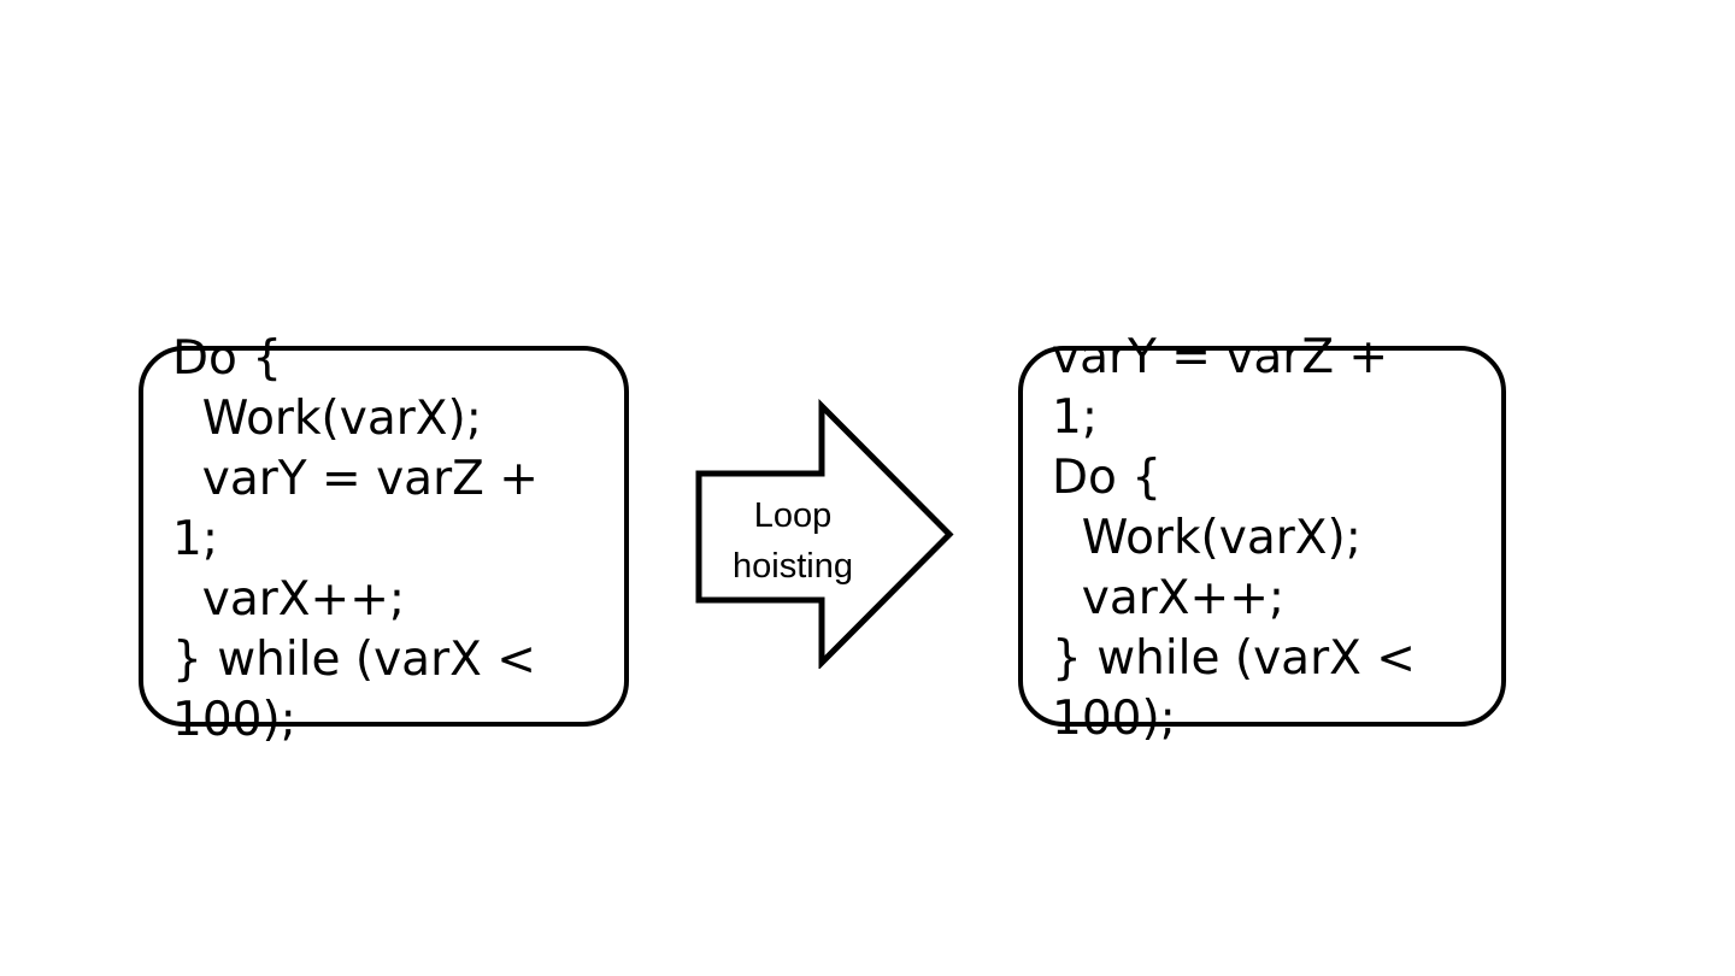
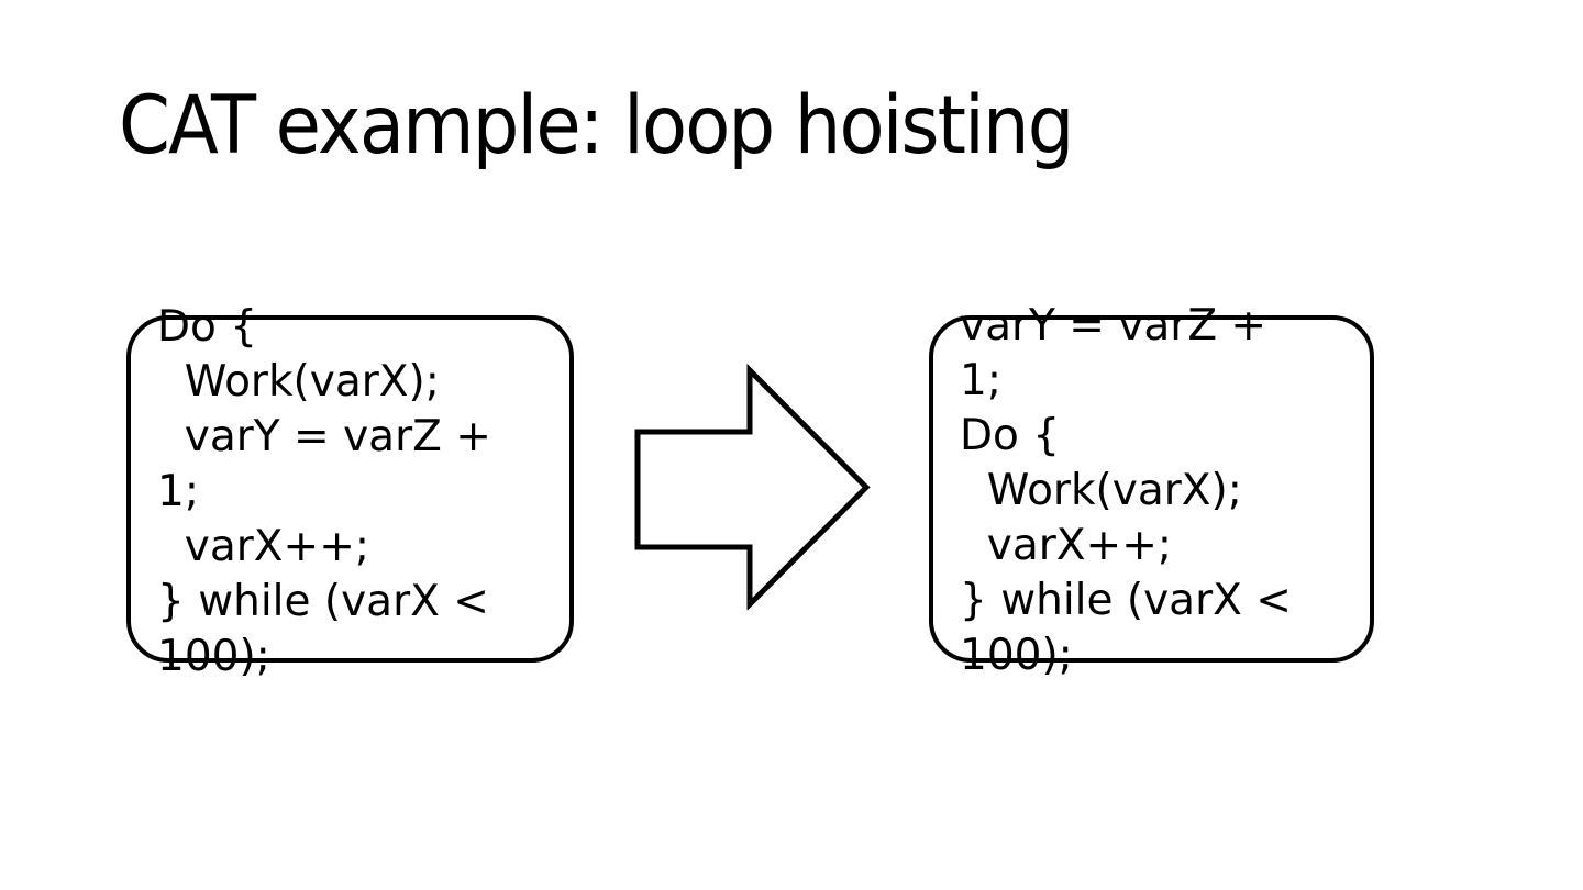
+ CAT example: loop hoisting
  Do {
  Work(varX);
  varY = varZ +
  1;
  varX++;
  } while (varX <
  100);
- Loop
- hoisting
  varY = varZ +
  1;
  Do {
  Work(varX);
  varX++;
  } while (varX <
  100);
